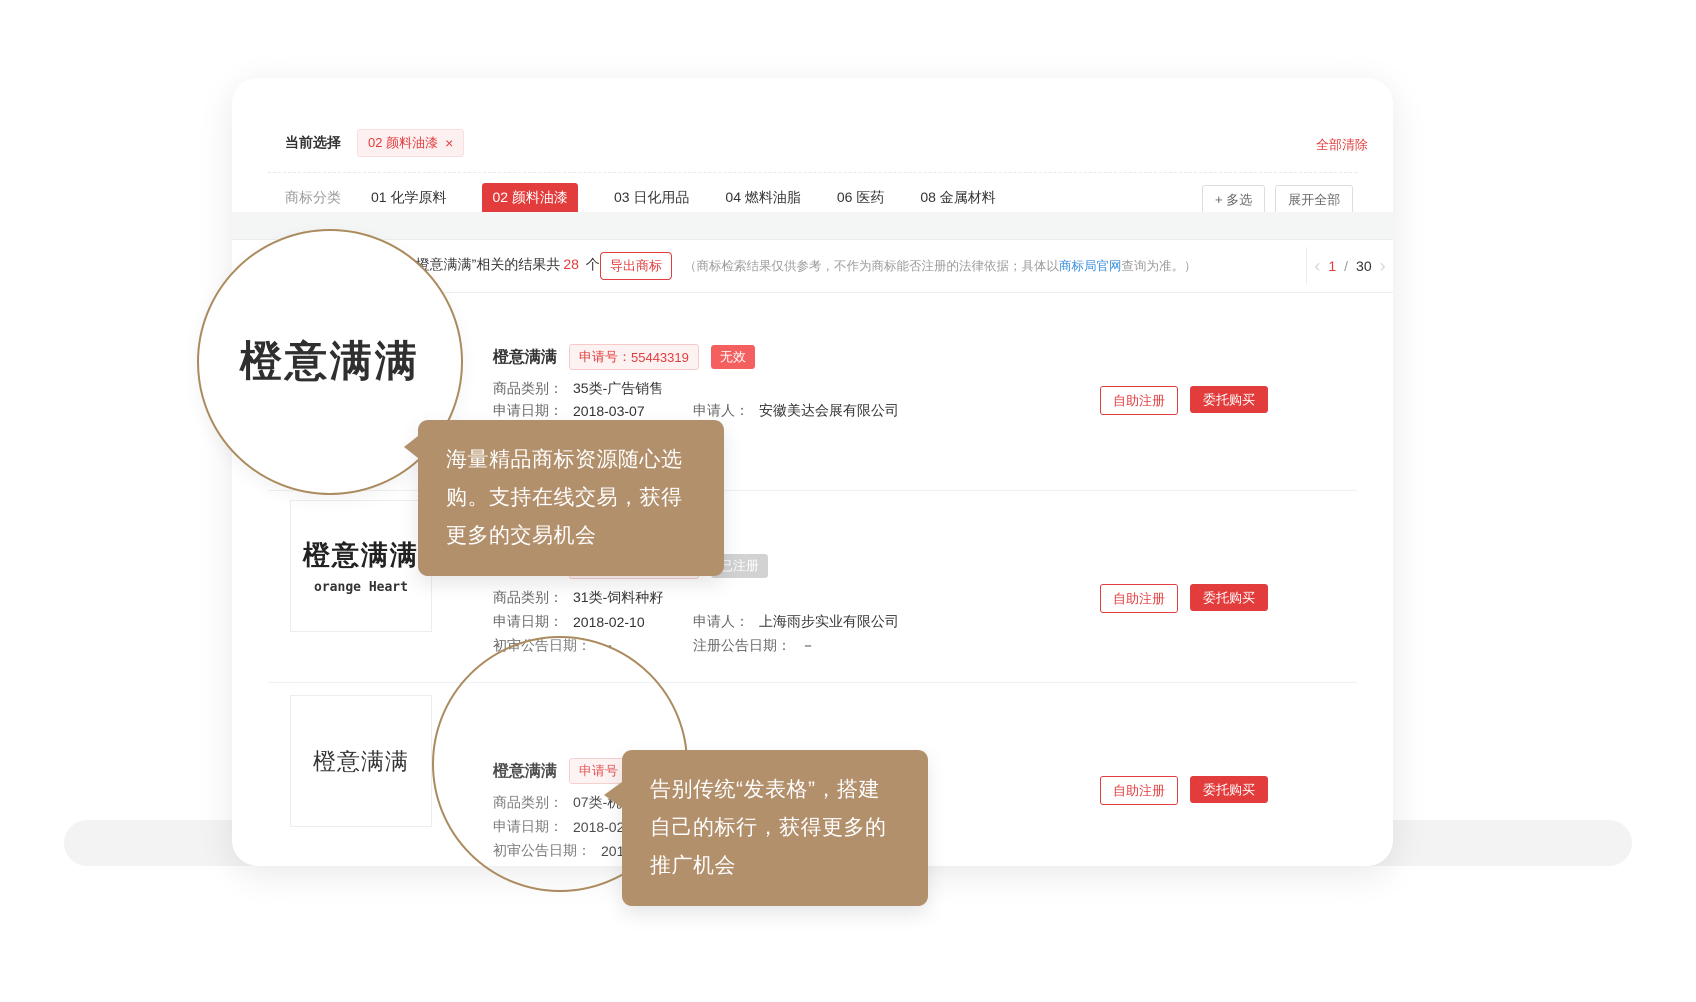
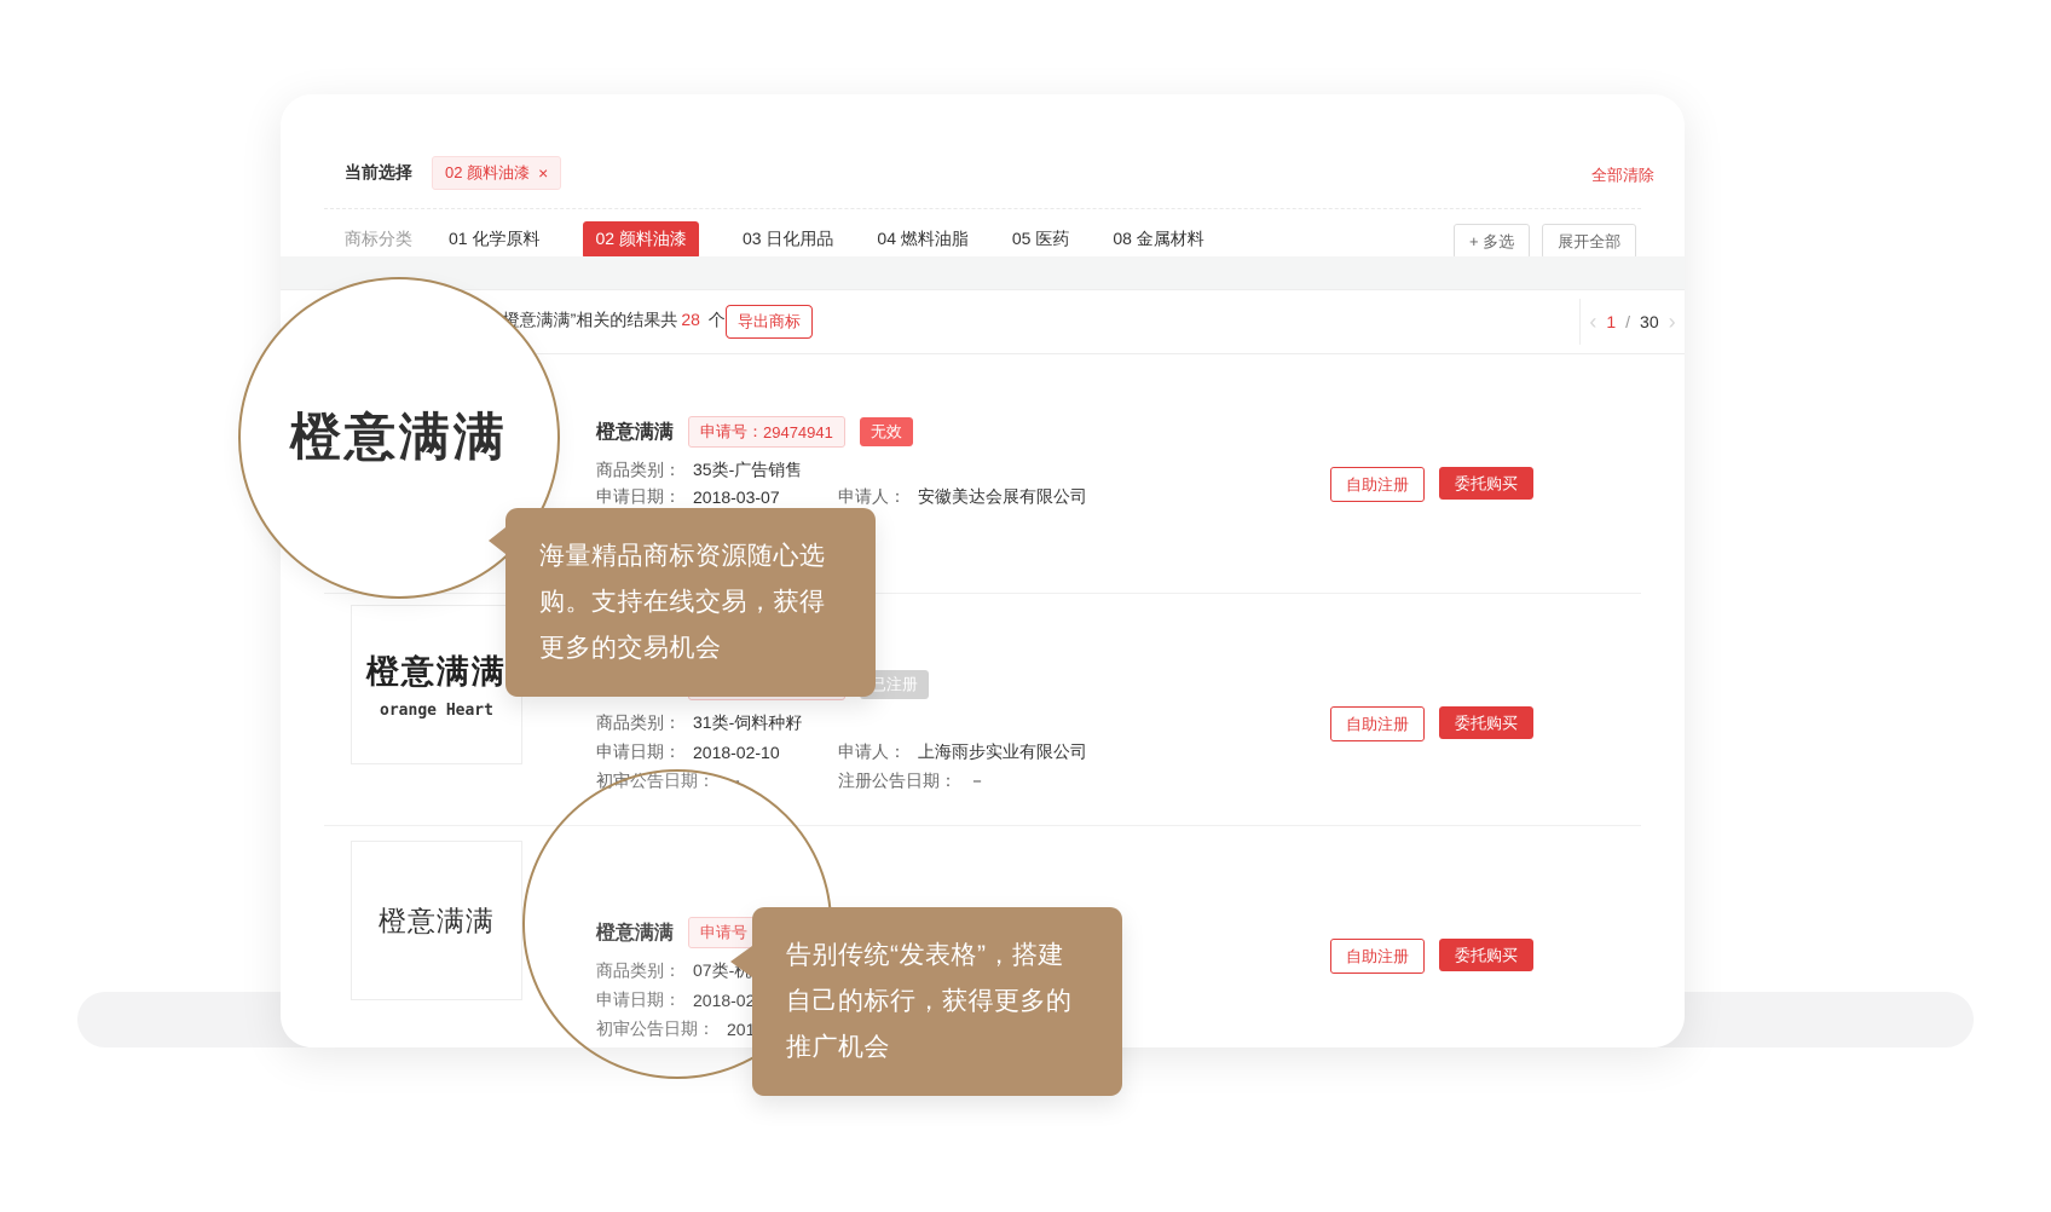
  当前选择
  02 颜料油漆
  ×
  全部清除
  商标分类
  01 化学原料
  02 颜料油漆
  03 日化用品
  04 燃料油脂
- 06 医药
+ 05 医药
  08 金属材料
  + 多选
  展开全部
  导出商标
- （商标检索结果仅供参考，不作为商标能否注册的法律依据；具体以商标局官网查询为准。）
  ‹
  1
  /
  30
  ›
  橙意满满
  申请号：
- 55443319
+ 29474941
  无效
  商品类别：
  35类-广告销售
  申请日期：
  2018-03-07
  申请人：
  安徽美达会展有限公司
  自助注册
  委托购买
  橙意满满
  orange Heart
  已注册
  商品类别：
  31类-饲料种籽
  申请日期：
  2018-02-10
  申请人：
  上海雨步实业有限公司
  初审公告日期：
  －
  注册公告日期：
  －
  自助注册
  委托购买
  橙意满满
  橙意满满
  申请号
  商品类别：
  申请日期：
  2018-02
  初审公告日期：
  自助注册
  委托购买
  橙意满满
  海量精品商标资源随心选购。支持在线交易，获得更多的交易机会
  告别传统“发表格”，搭建自己的标行，获得更多的推广机会
